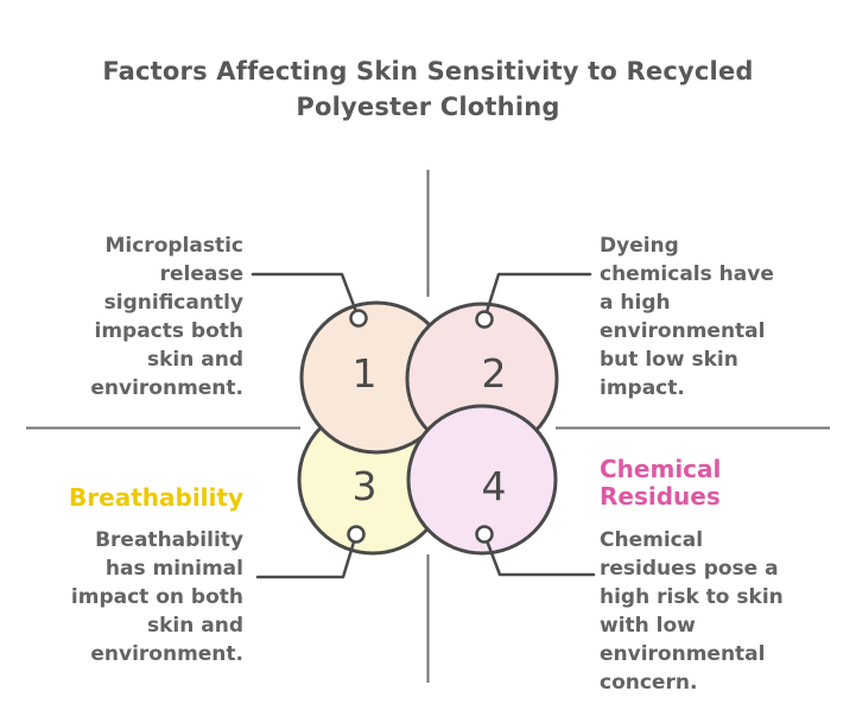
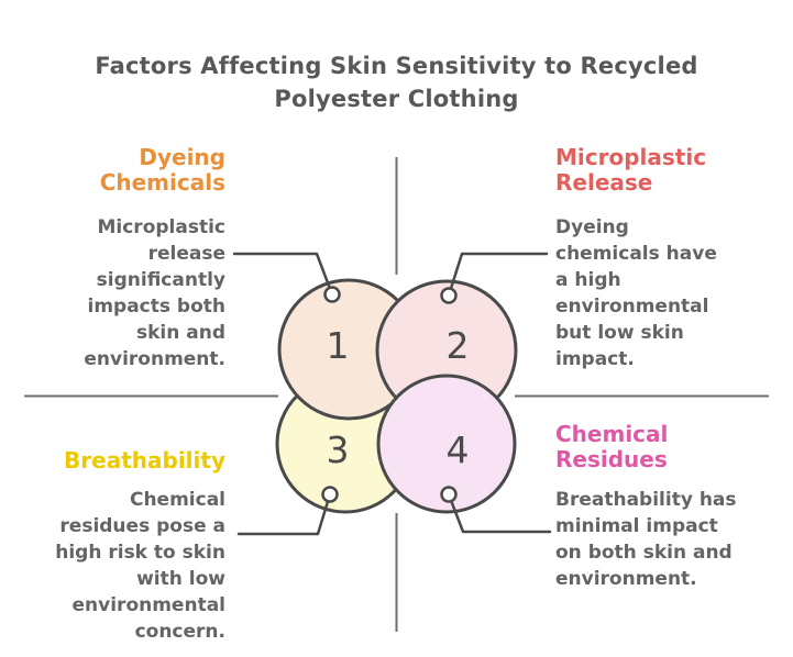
  Factors Affecting Skin Sensitivity to Recycled Polyester Clothing
  1
  2
  3
  4
+ Dyeing Chemicals
  Microplastic release significantly impacts both skin and environment.
+ Microplastic Release
  Dyeing chemicals have a high environmental but low skin impact.
  Breathability
- Breathability has minimal impact on both skin and environment.
+ Chemical residues pose a high risk to skin with low environmental concern.
  Chemical Residues
- Chemical residues pose a high risk to skin with low environmental concern.
+ Breathability has minimal impact on both skin and environment.
